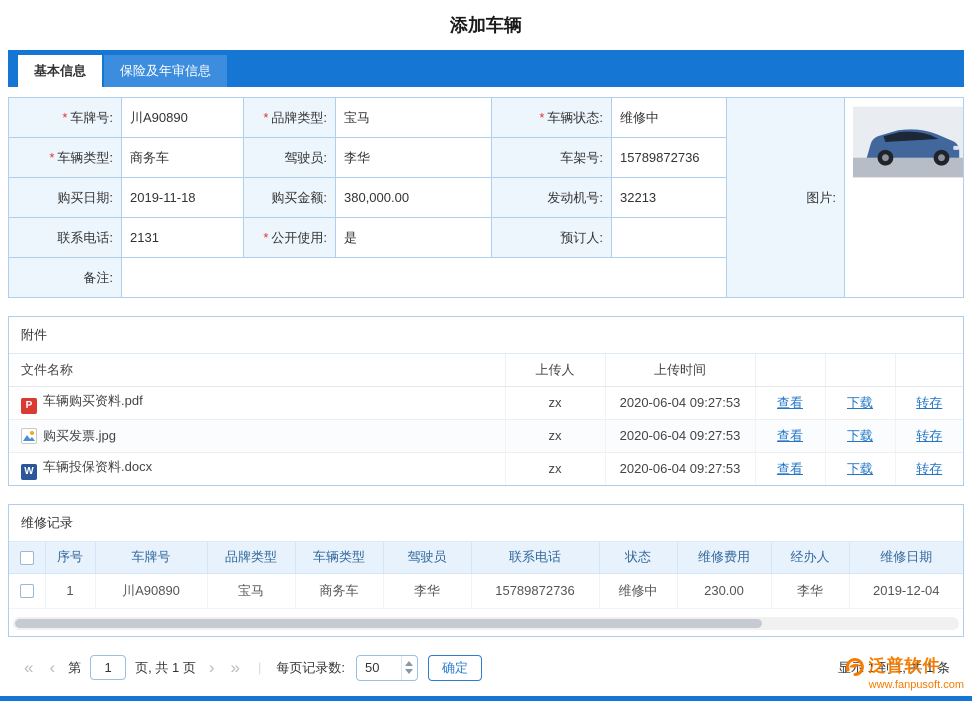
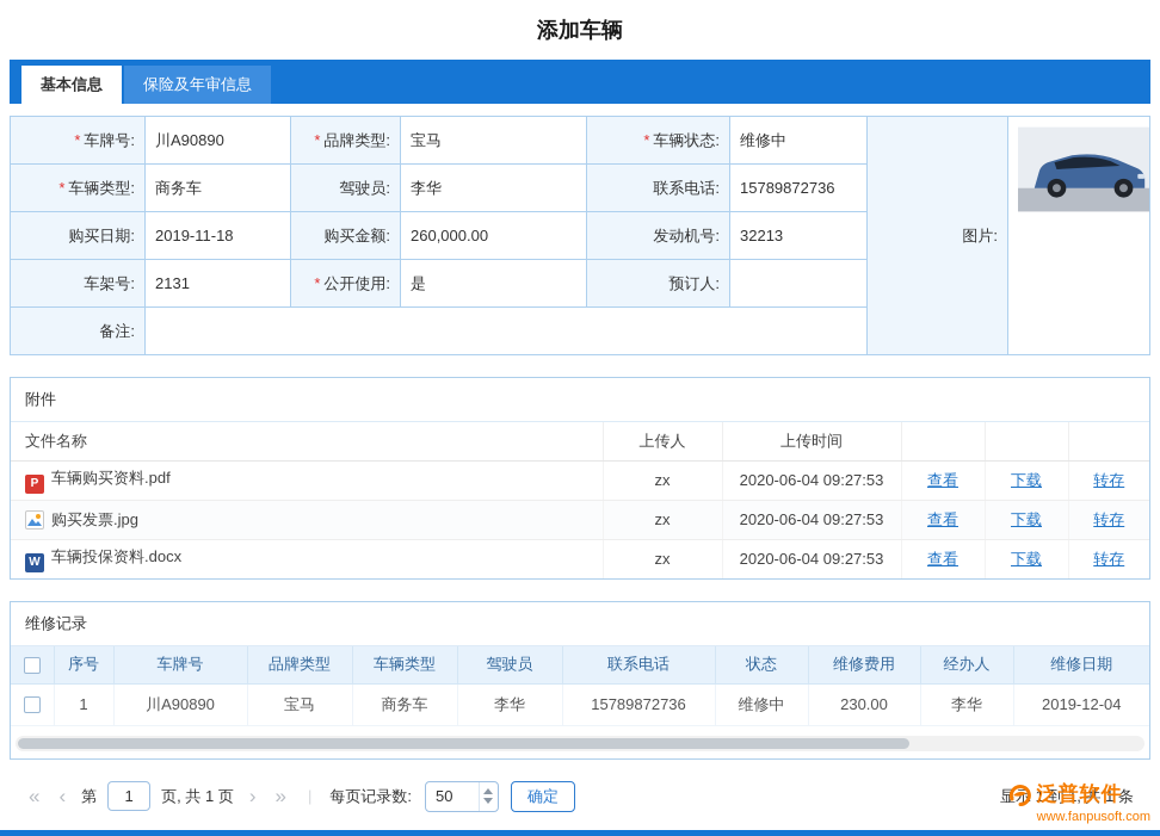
  添加车辆
  基本信息
  保险及年审信息
  * 车牌号:	川A90890	* 品牌类型:	宝马	* 车辆状态:	维修中	图片:
- * 车辆类型:	商务车	驾驶员:	李华	车架号:	15789872736
+ * 车辆类型:	商务车	驾驶员:	李华	联系电话:	15789872736
- 购买日期:	2019-11-18	购买金额:	380,000.00	发动机号:	32213
+ 购买日期:	2019-11-18	购买金额:	260,000.00	发动机号:	32213
- 联系电话:	2131	* 公开使用:	是	预订人:
+ 车架号:	2131	* 公开使用:	是	预订人:
  备注:
  附件
  文件名称	上传人	上传时间
  P 车辆购买资料.pdf	zx	2020-06-04 09:27:53	查看	下载	转存
  购买发票.jpg	zx	2020-06-04 09:27:53	查看	下载	转存
  W 车辆投保资料.docx	zx	2020-06-04 09:27:53	查看	下载	转存
  维修记录
  	序号	车牌号	品牌类型	车辆类型	驾驶员	联系电话	状态	维修费用	经办人	维修日期
  	1	川A90890	宝马	商务车	李华	15789872736	维修中	230.00	李华	2019-12-04
  «
  ‹
  第
  1
  页, 共 1 页
  ›
  »
  |
  每页记录数:
  50
  确定
  显示 1 到 1, 共 1 条
  泛普软件
  www.fanpusoft.com
